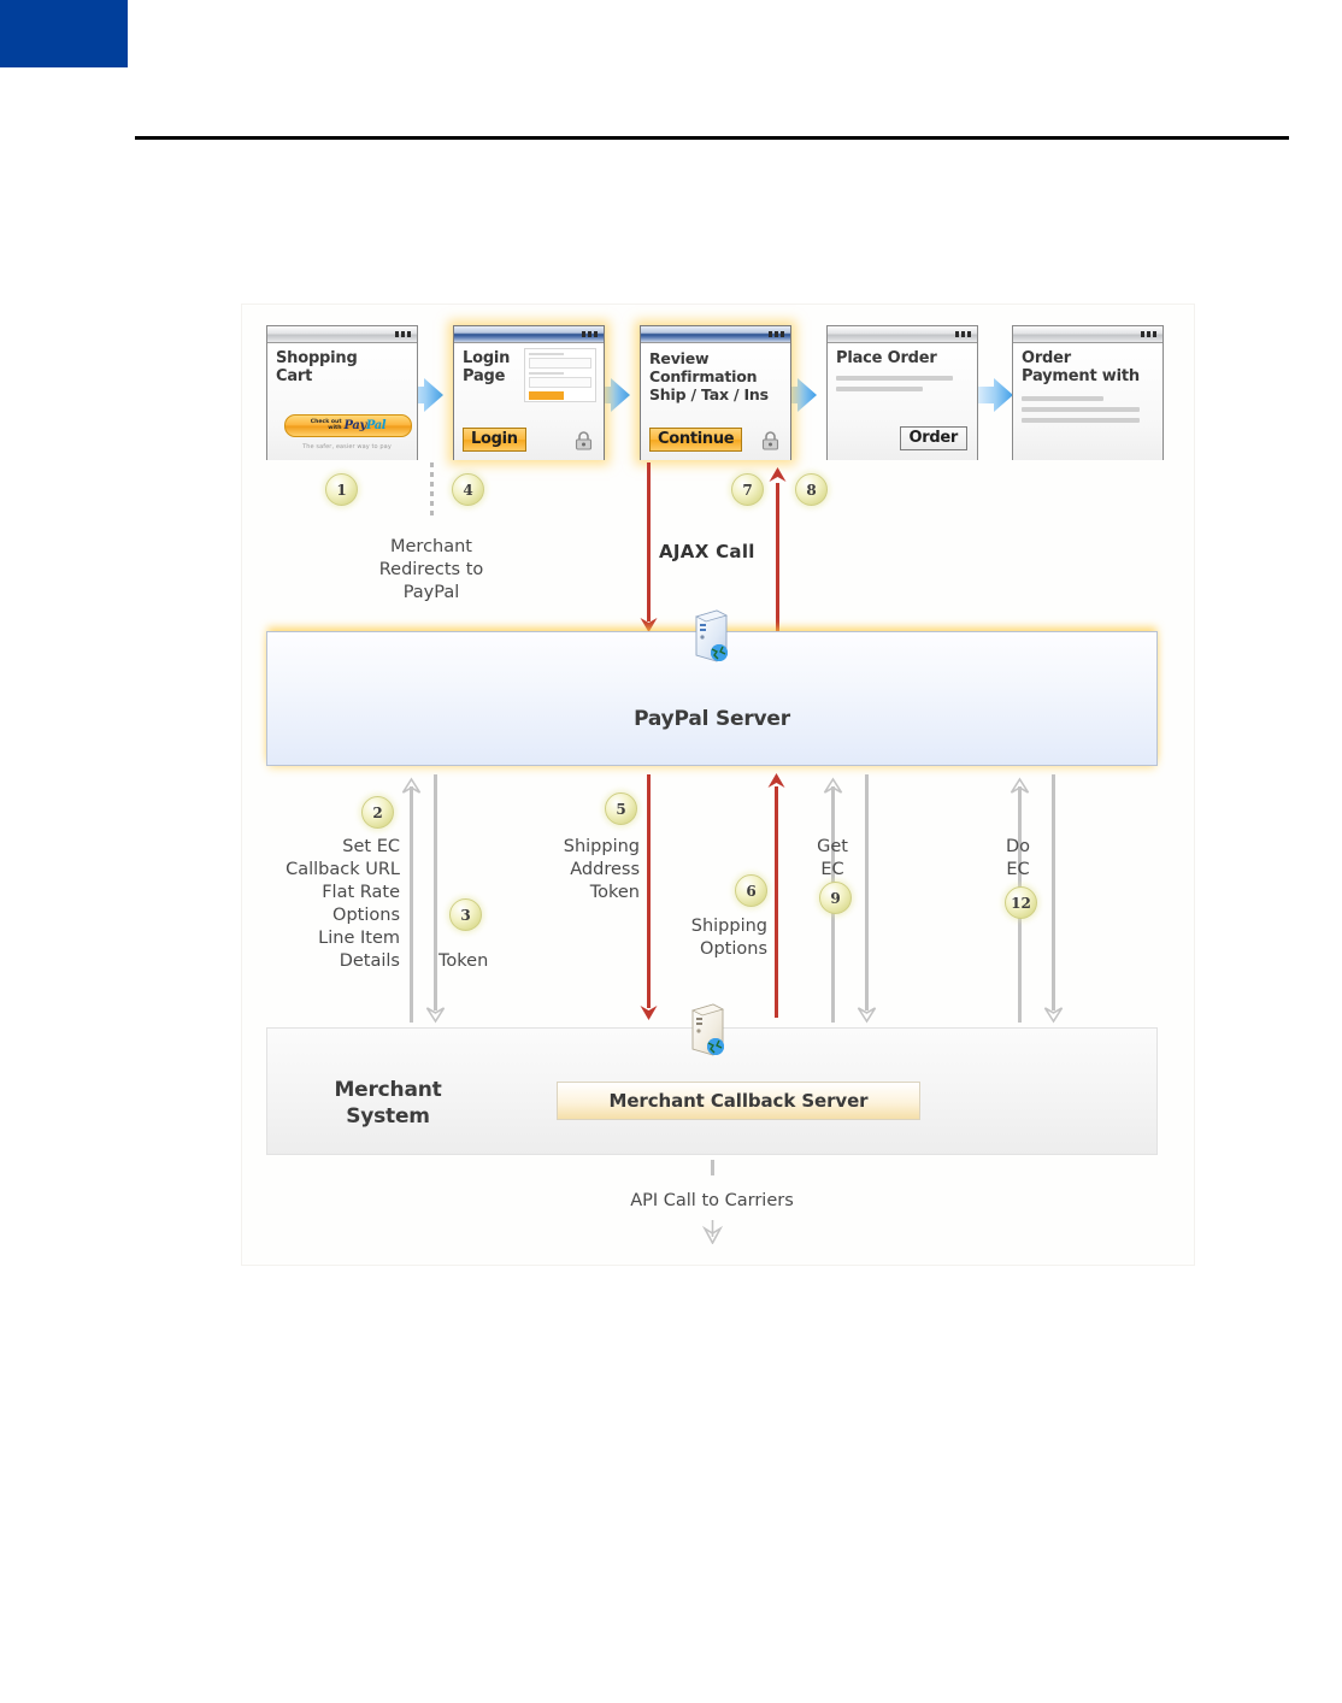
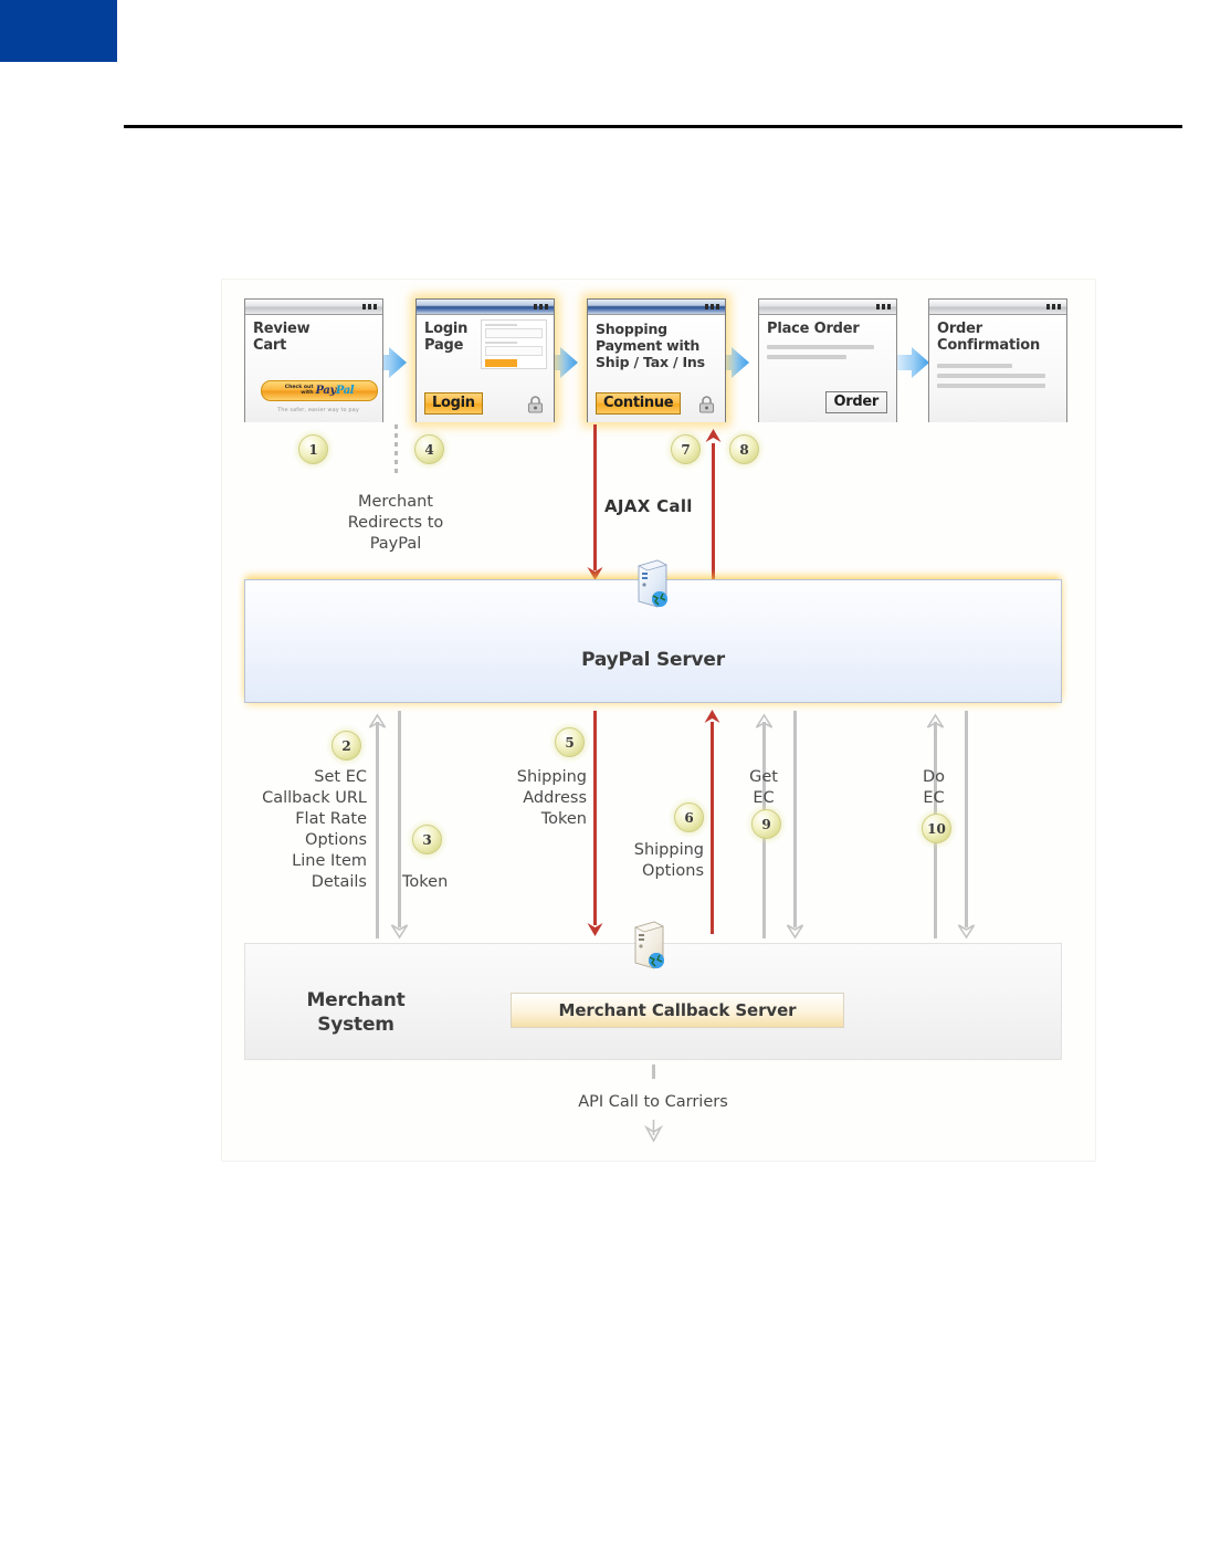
- Shopping
+ Review
  Cart
  PayPal
  Login
  Page
  Login
- Review
+ Shopping
- Confirmation
+ Payment with
  Ship / Tax / Ins
  Continue
  Place Order
  Order
  Order
- Payment with
+ Confirmation
  1
  4
  7
  8
  Merchant
  Redirects to
  PayPal
  AJAX Call
  PayPal Server
  2
  3
  5
  6
  9
- 12
+ 10
  Set EC
  Callback URL
  Flat Rate
  Options
  Line Item
  Details
  Token
  Shipping
  Address
  Token
  Shipping
  Options
  Get
  EC
  Do
  EC
  Merchant
  System
  Merchant Callback Server
  API Call to Carriers
